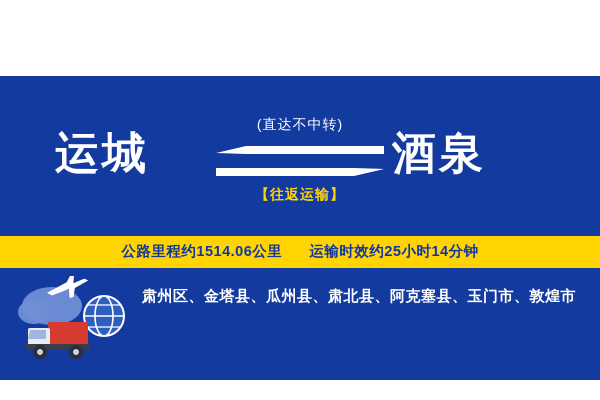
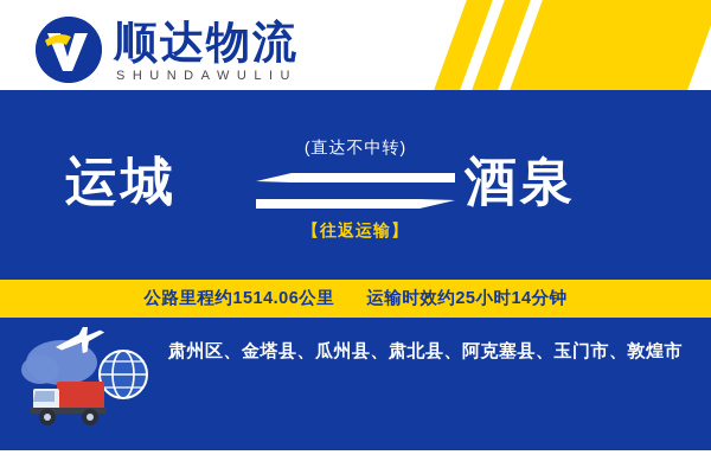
+ 顺达物流
+ SHUNDAWULIU
  运城
  (直达不中转)
  【往返运输】
  酒泉
  公路里程约1514.06公里 运输时效约25小时14分钟
  肃州区、金塔县、瓜州县、肃北县、阿克塞县、玉门市、敦煌市
